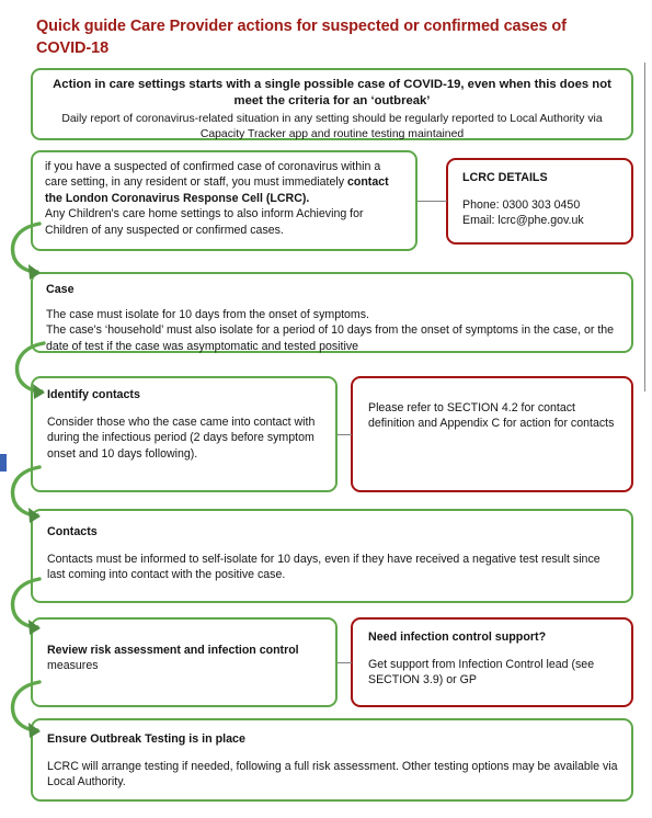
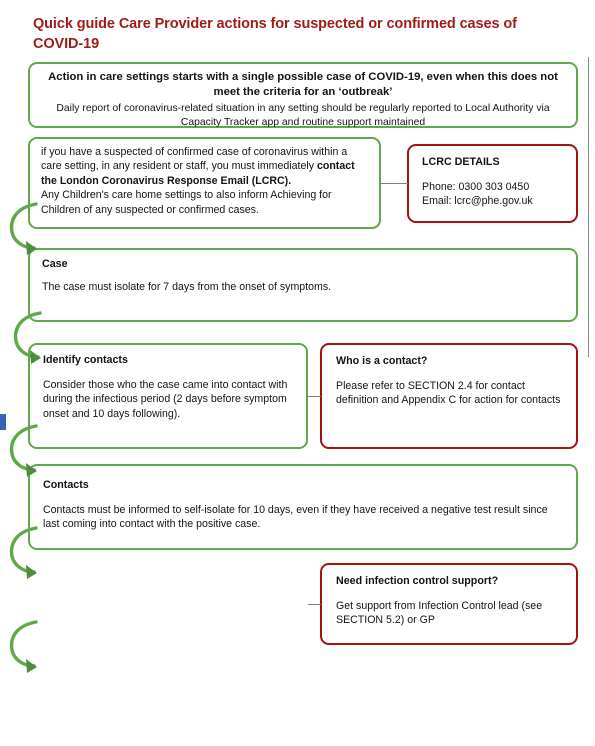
- Quick guide Care Provider actions for suspected or confirmed cases of COVID-18
+ Quick guide Care Provider actions for suspected or confirmed cases of COVID-19
  Action in care settings starts with a single possible case of COVID-19, even when this does not meet the criteria for an ‘outbreak’
- Daily report of coronavirus-related situation in any setting should be regularly reported to Local Authority via Capacity Tracker app and routine testing maintained
+ Daily report of coronavirus-related situation in any setting should be regularly reported to Local Authority via Capacity Tracker app and routine support maintained
- if you have a suspected of confirmed case of coronavirus within a care setting, in any resident or staff, you must immediately contact the London Coronavirus Response Cell (LCRC).
+ if you have a suspected of confirmed case of coronavirus within a care setting, in any resident or staff, you must immediately contact the London Coronavirus Response Email (LCRC).
  Any Children's care home settings to also inform Achieving for Children of any suspected or confirmed cases.
  LCRC DETAILS
  Phone: 0300 303 0450
  Email: lcrc@phe.gov.uk
  Case
- The case must isolate for 10 days from the onset of symptoms.
+ The case must isolate for 7 days from the onset of symptoms.
- The case's ‘household’ must also isolate for a period of 10 days from the onset of symptoms in the case, or the date of test if the case was asymptomatic and tested positive
  Identify contacts
  Consider those who the case came into contact with during the infectious period (2 days before symptom onset and 10 days following).
+ Who is a contact?
- Please refer to SECTION 4.2 for contact definition and Appendix C for action for contacts
+ Please refer to SECTION 2.4 for contact definition and Appendix C for action for contacts
  Contacts
  Contacts must be informed to self-isolate for 10 days, even if they have received a negative test result since last coming into contact with the positive case.
- Review risk assessment and infection control measures
  Need infection control support?
- Get support from Infection Control lead (see SECTION 3.9) or GP
+ Get support from Infection Control lead (see SECTION 5.2) or GP
- Ensure Outbreak Testing is in place
- LCRC will arrange testing if needed, following a full risk assessment. Other testing options may be available via Local Authority.
